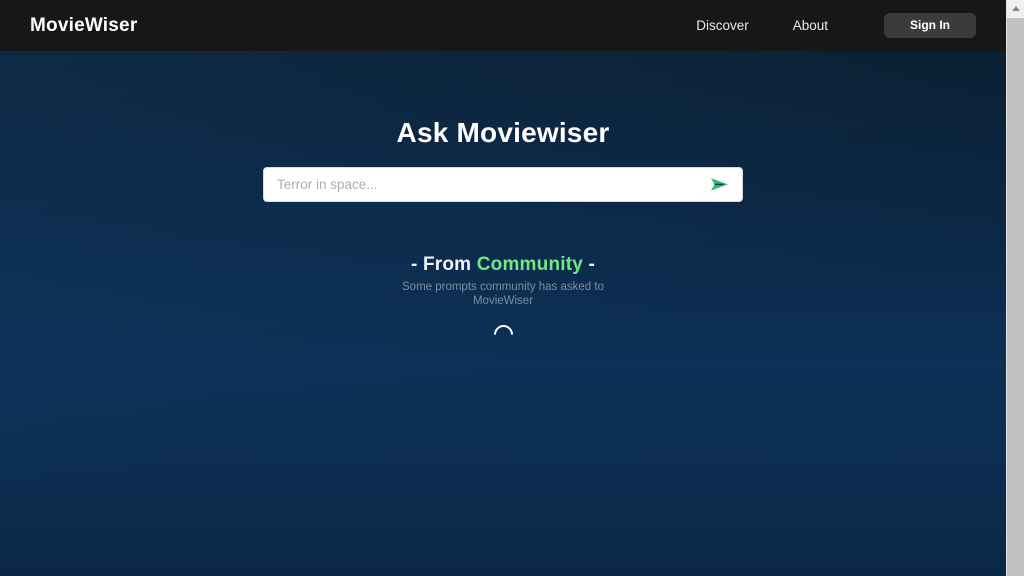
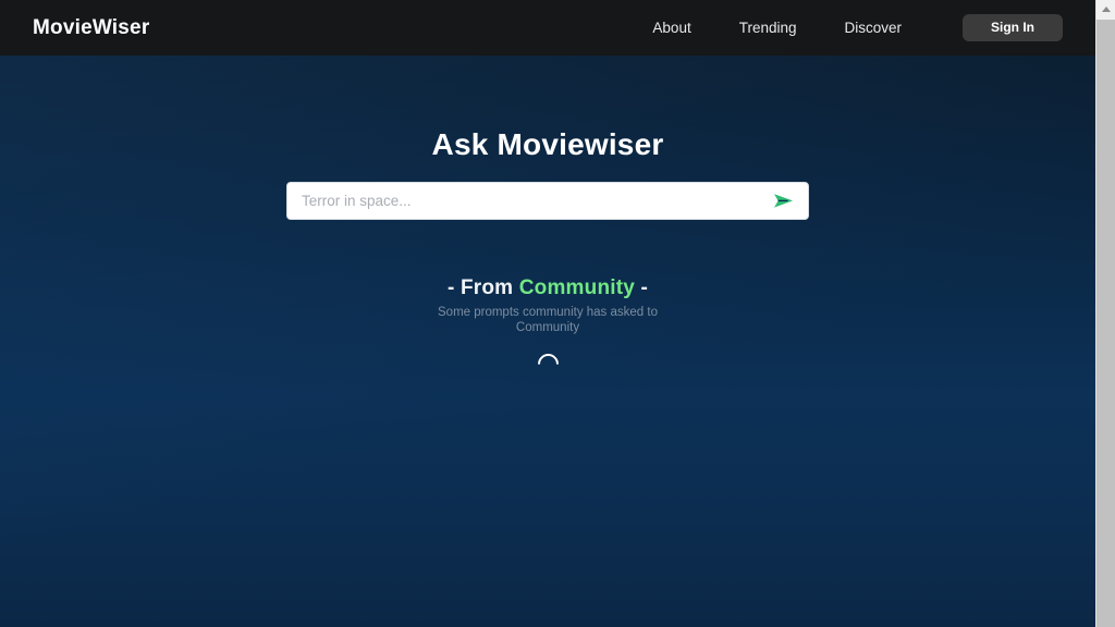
  MovieWiser
- Discover
+ About
+ Trending
- About
+ Discover
  Sign In
  Ask Moviewiser
  Terror in space...
  - From Community -
- Some prompts community has asked to MovieWiser
+ Some prompts community has asked to Community
